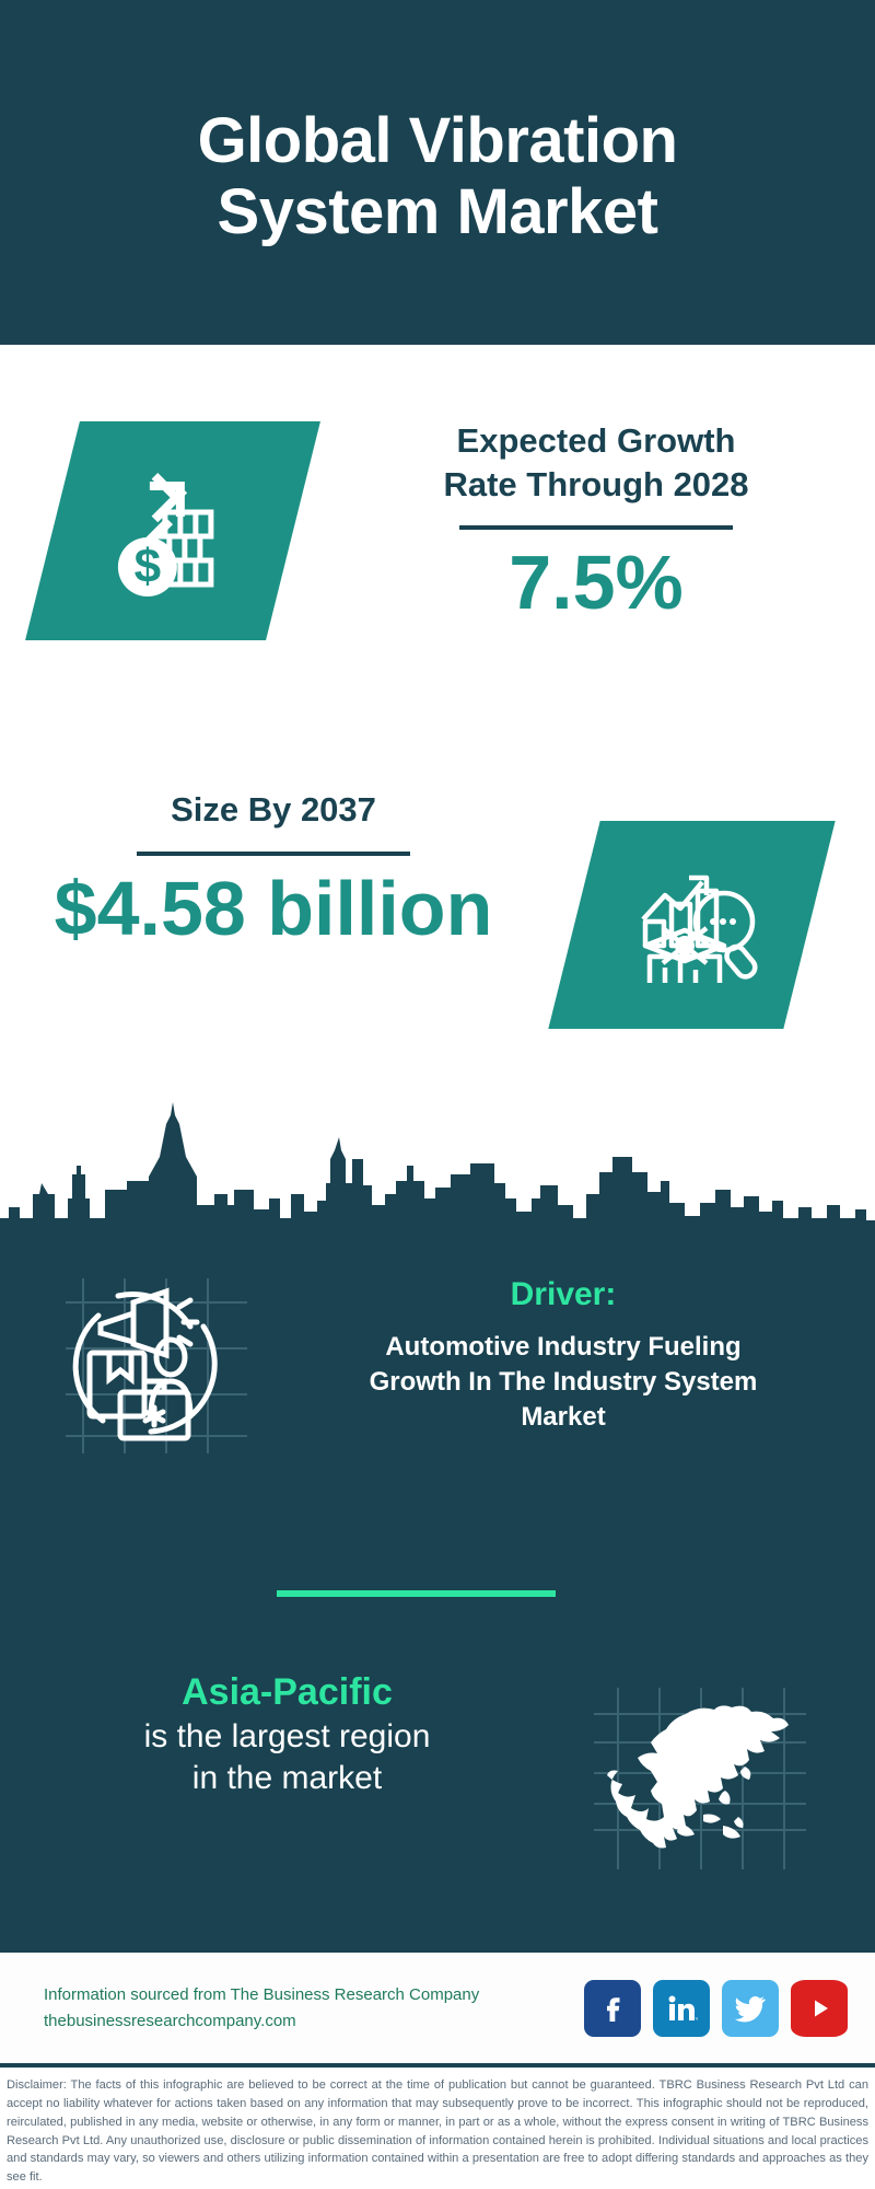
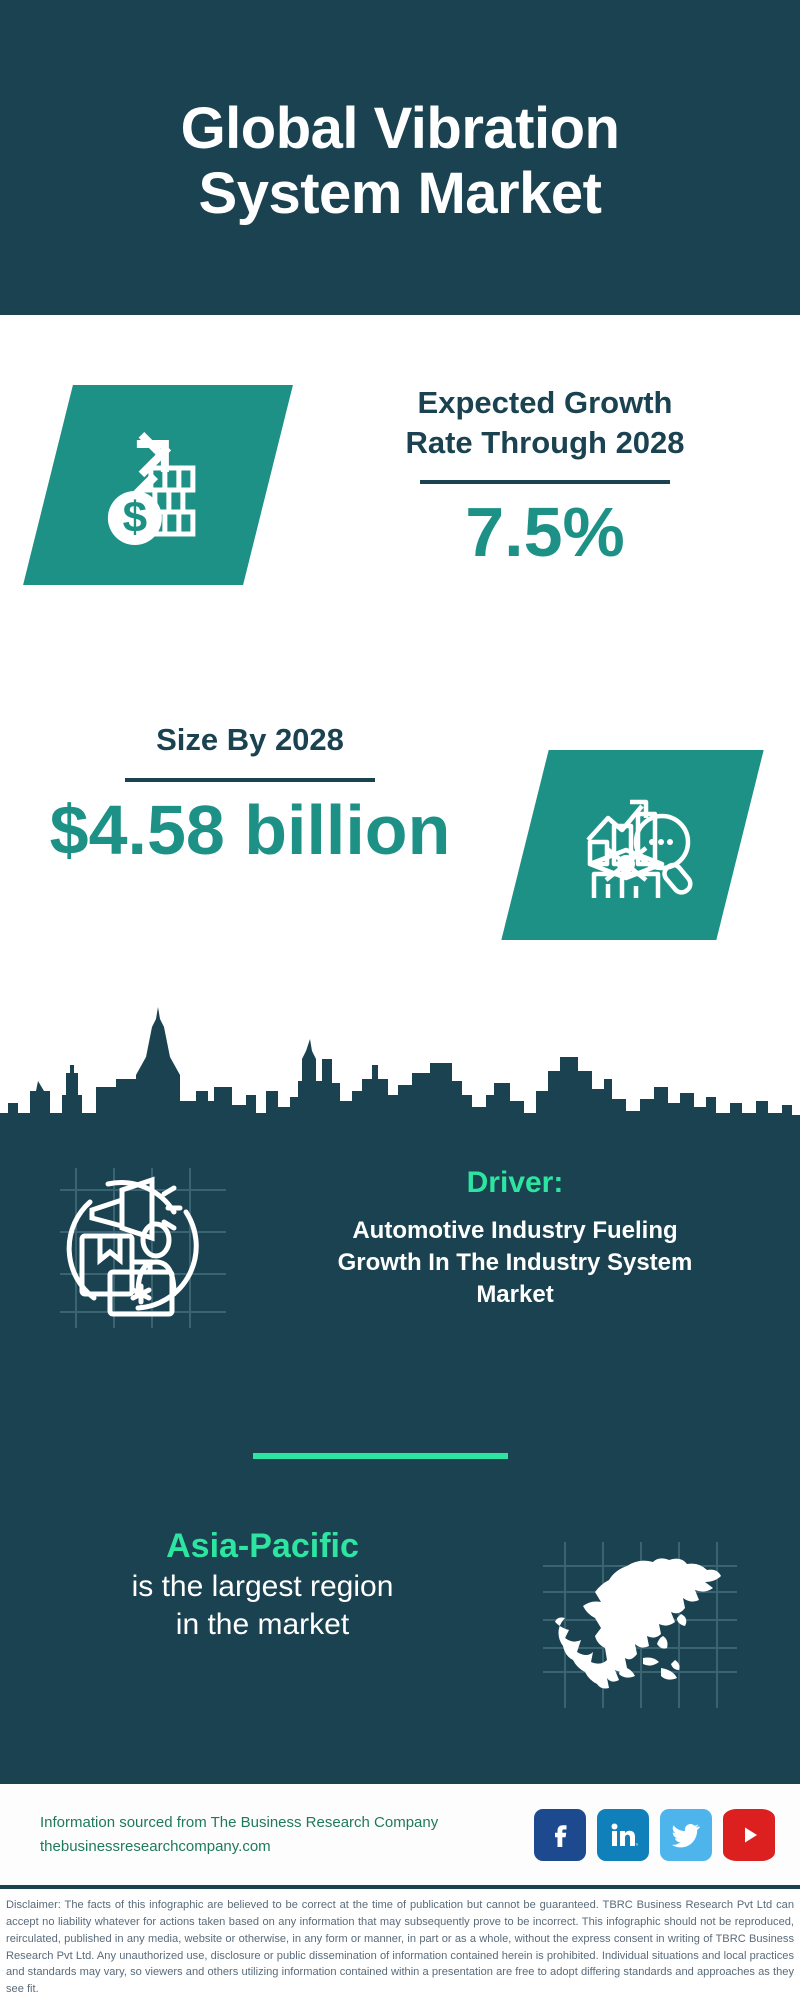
  Global Vibration
  System Market
  Expected Growth
  Rate Through 2028
  7.5%
- Size By 2037
+ Size By 2028
  $4.58 billion
  Driver:
  Automotive Industry Fueling
  Growth In The Industry System
  Market
  Asia-Pacific
  is the largest region
  in the market
  Information sourced from The Business Research Company
  thebusinessresearchcompany.com
  Disclaimer: The facts of this infographic are believed to be correct at the time of publication but cannot be guaranteed. TBRC Business Research Pvt Ltd can accept no liability whatever for actions taken based on any information that may subsequently prove to be incorrect. This infographic should not be reproduced, reirculated, published in any media, website or otherwise, in any form or manner, in part or as a whole, without the express consent in writing of TBRC Business Research Pvt Ltd. Any unauthorized use, disclosure or public dissemination of information contained herein is prohibited. Individual situations and local practices and standards may vary, so viewers and others utilizing information contained within a presentation are free to adopt differing standards and approaches as they see fit.
